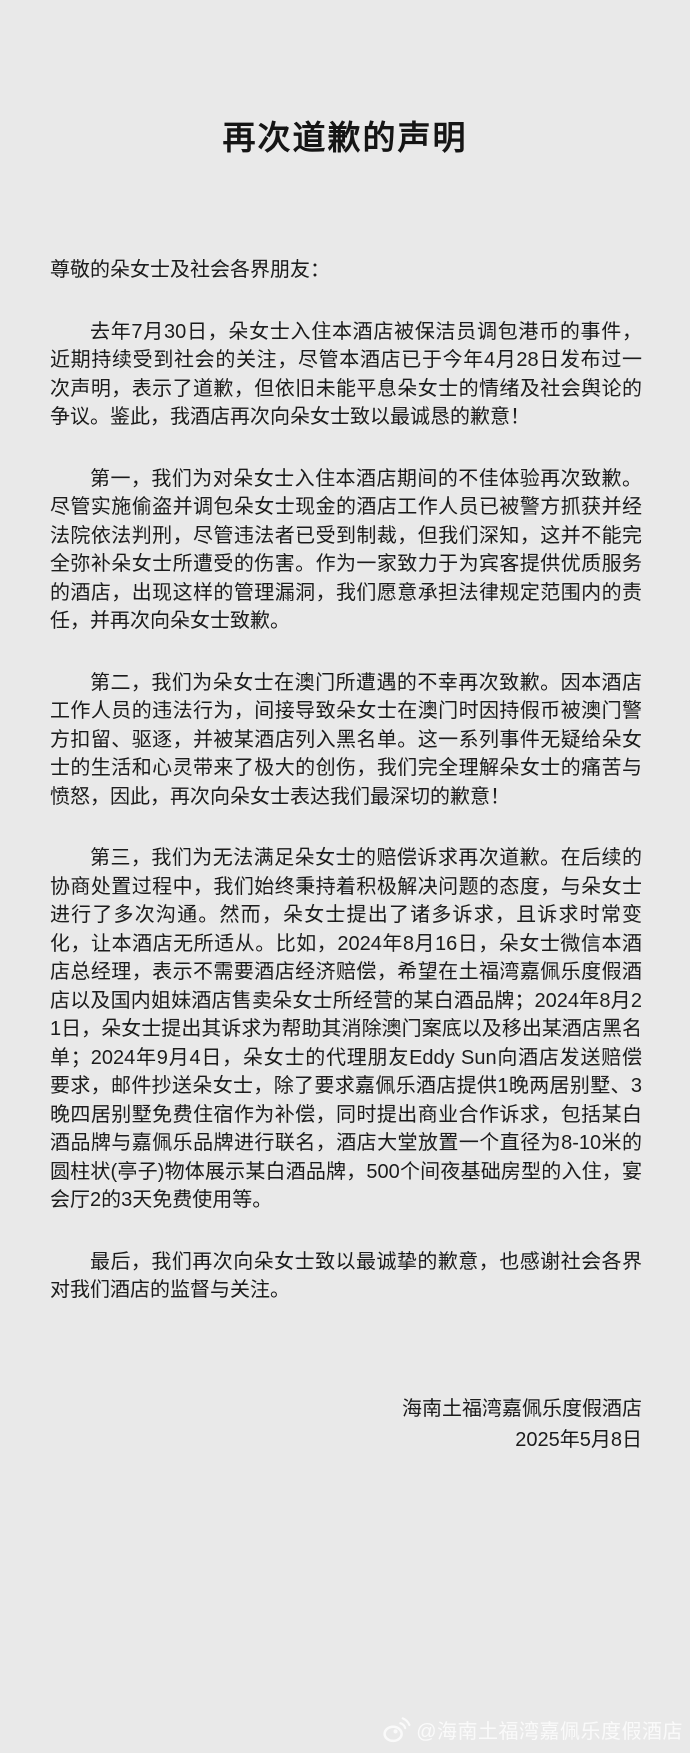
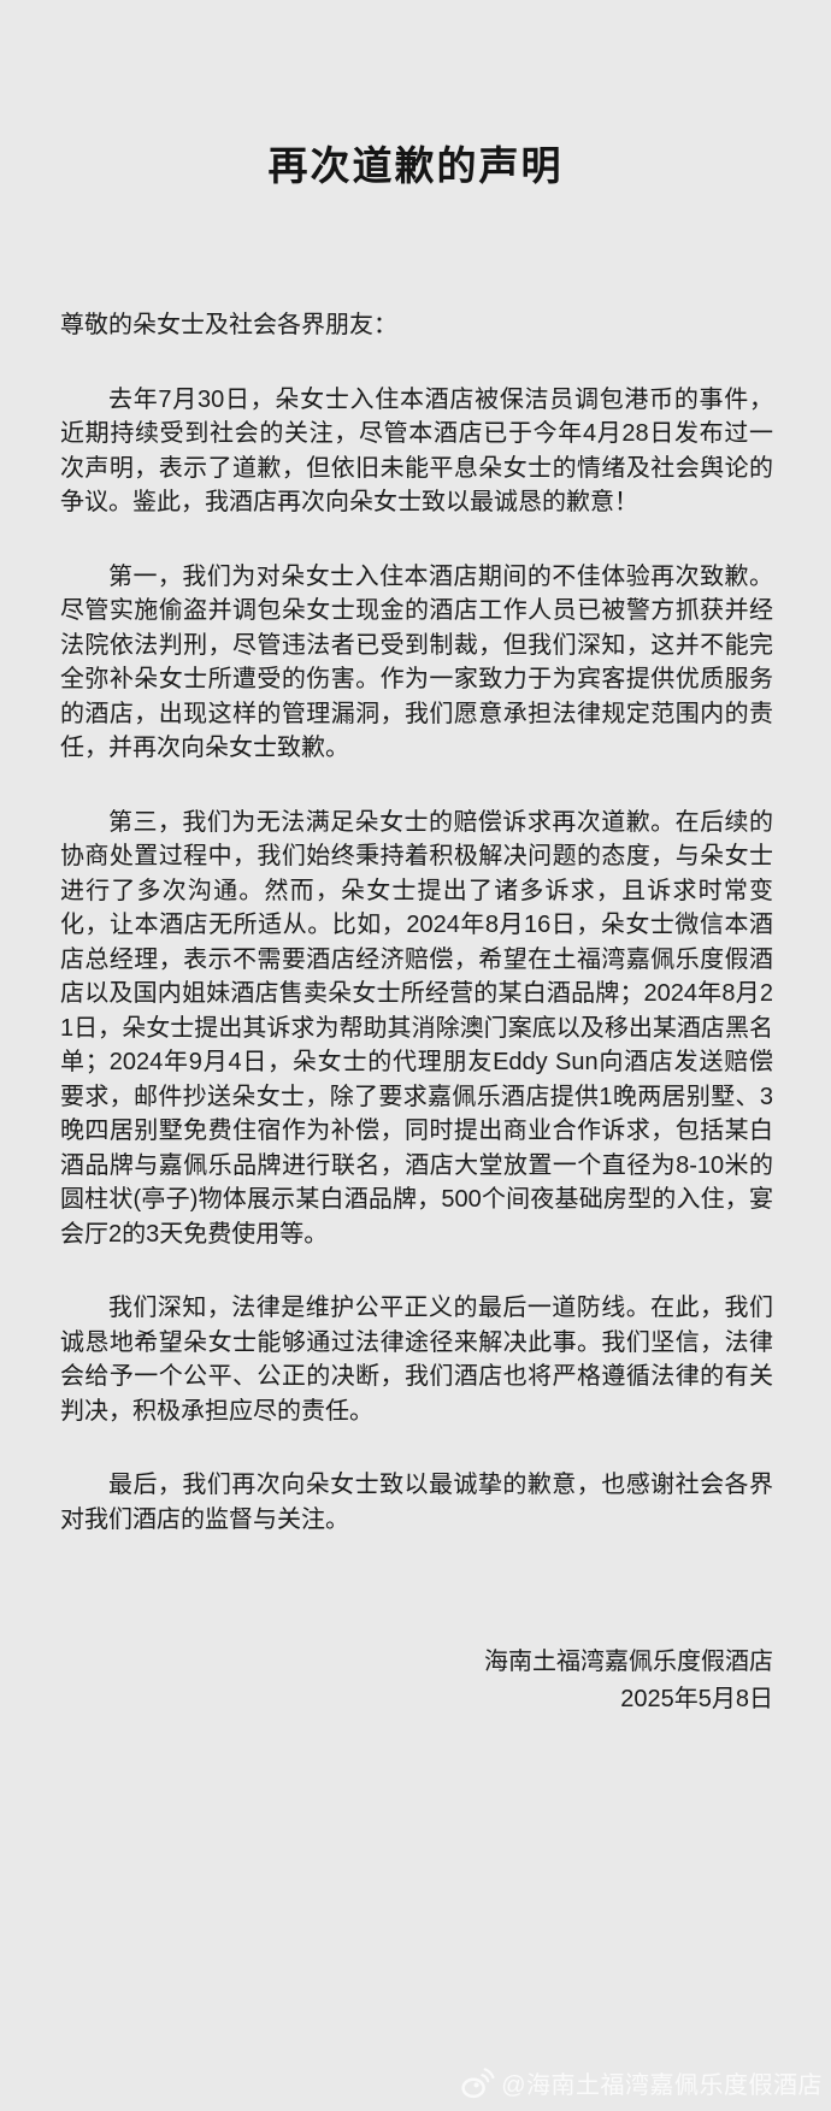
  再次道歉的声明
  尊敬的朵女士及社会各界朋友：
  去年7月30日，朵女士入住本酒店被保洁员调包港币的事件，近期持续受到社会的关注，尽管本酒店已于今年4月28日发布过一次声明，表示了道歉，但依旧未能平息朵女士的情绪及社会舆论的争议。鉴此，我酒店再次向朵女士致以最诚恳的歉意！
  第一，我们为对朵女士入住本酒店期间的不佳体验再次致歉。尽管实施偷盗并调包朵女士现金的酒店工作人员已被警方抓获并经法院依法判刑，尽管违法者已受到制裁，但我们深知，这并不能完全弥补朵女士所遭受的伤害。作为一家致力于为宾客提供优质服务的酒店，出现这样的管理漏洞，我们愿意承担法律规定范围内的责任，并再次向朵女士致歉。
- 第二，我们为朵女士在澳门所遭遇的不幸再次致歉。因本酒店工作人员的违法行为，间接导致朵女士在澳门时因持假币被澳门警方扣留、驱逐，并被某酒店列入黑名单。这一系列事件无疑给朵女士的生活和心灵带来了极大的创伤，我们完全理解朵女士的痛苦与愤怒，因此，再次向朵女士表达我们最深切的歉意！
  第三，我们为无法满足朵女士的赔偿诉求再次道歉。在后续的协商处置过程中，我们始终秉持着积极解决问题的态度，与朵女士进行了多次沟通。然而，朵女士提出了诸多诉求，且诉求时常变化，让本酒店无所适从。比如，2024年8月16日，朵女士微信本酒店总经理，表示不需要酒店经济赔偿，希望在土福湾嘉佩乐度假酒店以及国内姐妹酒店售卖朵女士所经营的某白酒品牌；2024年8月21日，朵女士提出其诉求为帮助其消除澳门案底以及移出某酒店黑名单；2024年9月4日，朵女士的代理朋友Eddy Sun向酒店发送赔偿要求，邮件抄送朵女士，除了要求嘉佩乐酒店提供1晚两居别墅、3晚四居别墅免费住宿作为补偿，同时提出商业合作诉求，包括某白酒品牌与嘉佩乐品牌进行联名，酒店大堂放置一个直径为8-10米的圆柱状(亭子)物体展示某白酒品牌，500个间夜基础房型的入住，宴会厅2的3天免费使用等。
+ 我们深知，法律是维护公平正义的最后一道防线。在此，我们诚恳地希望朵女士能够通过法律途径来解决此事。我们坚信，法律会给予一个公平、公正的决断，我们酒店也将严格遵循法律的有关判决，积极承担应尽的责任。
  最后，我们再次向朵女士致以最诚挚的歉意，也感谢社会各界对我们酒店的监督与关注。
  海南土福湾嘉佩乐度假酒店
  2025年5月8日
